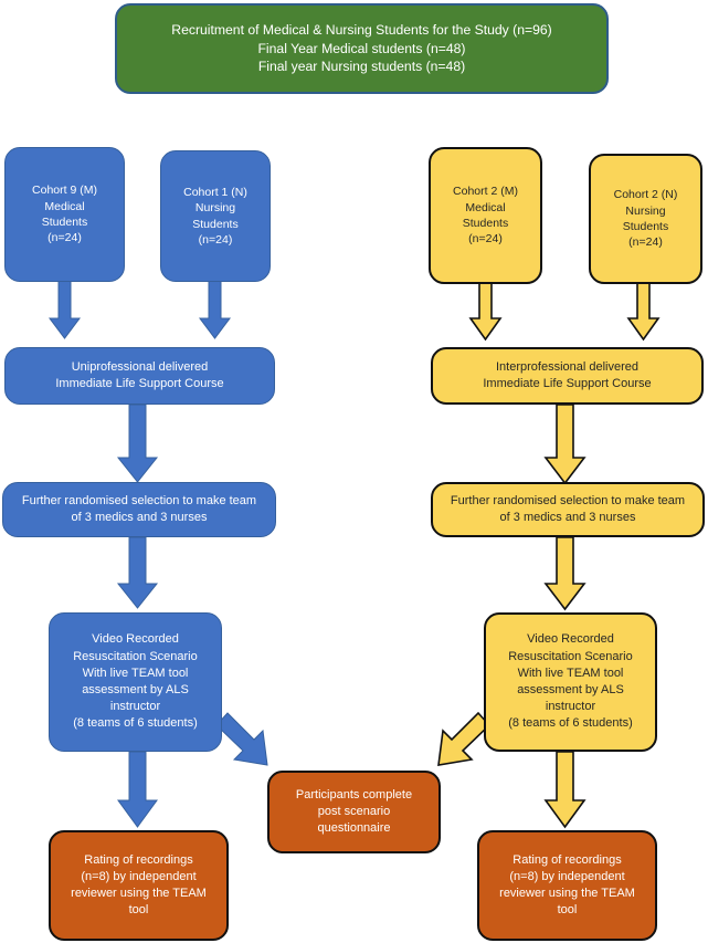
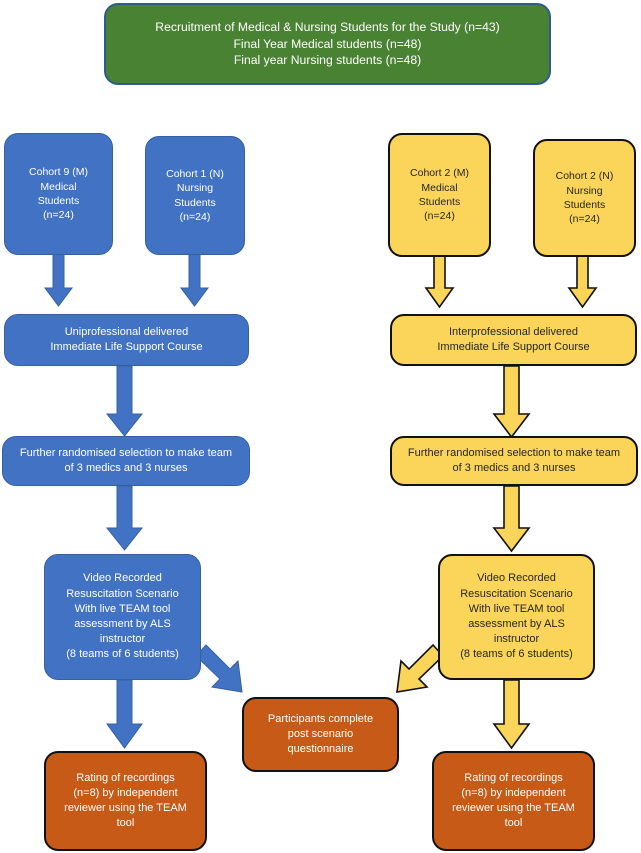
- Recruitment of Medical & Nursing Students for the Study (n=96)
+ Recruitment of Medical & Nursing Students for the Study (n=43)
  Final Year Medical students (n=48)
  Final year Nursing students (n=48)
  Cohort 9 (M)
  Medical
  Students
  (n=24)
  Cohort 1 (N)
  Nursing
  Students
  (n=24)
  Cohort 2 (M)
  Medical
  Students
  (n=24)
  Cohort 2 (N)
  Nursing
  Students
  (n=24)
  Uniprofessional delivered
  Immediate Life Support Course
  Interprofessional delivered
  Immediate Life Support Course
  Further randomised selection to make team
  of 3 medics and 3 nurses
  Further randomised selection to make team
  of 3 medics and 3 nurses
  Video Recorded
  Resuscitation Scenario
  With live TEAM tool
  assessment by ALS
  instructor
  (8 teams of 6 students)
  Video Recorded
  Resuscitation Scenario
  With live TEAM tool
  assessment by ALS
  instructor
  (8 teams of 6 students)
  Participants complete
  post scenario
  questionnaire
  Rating of recordings
  (n=8) by independent
  reviewer using the TEAM
  tool
  Rating of recordings
  (n=8) by independent
  reviewer using the TEAM
  tool
